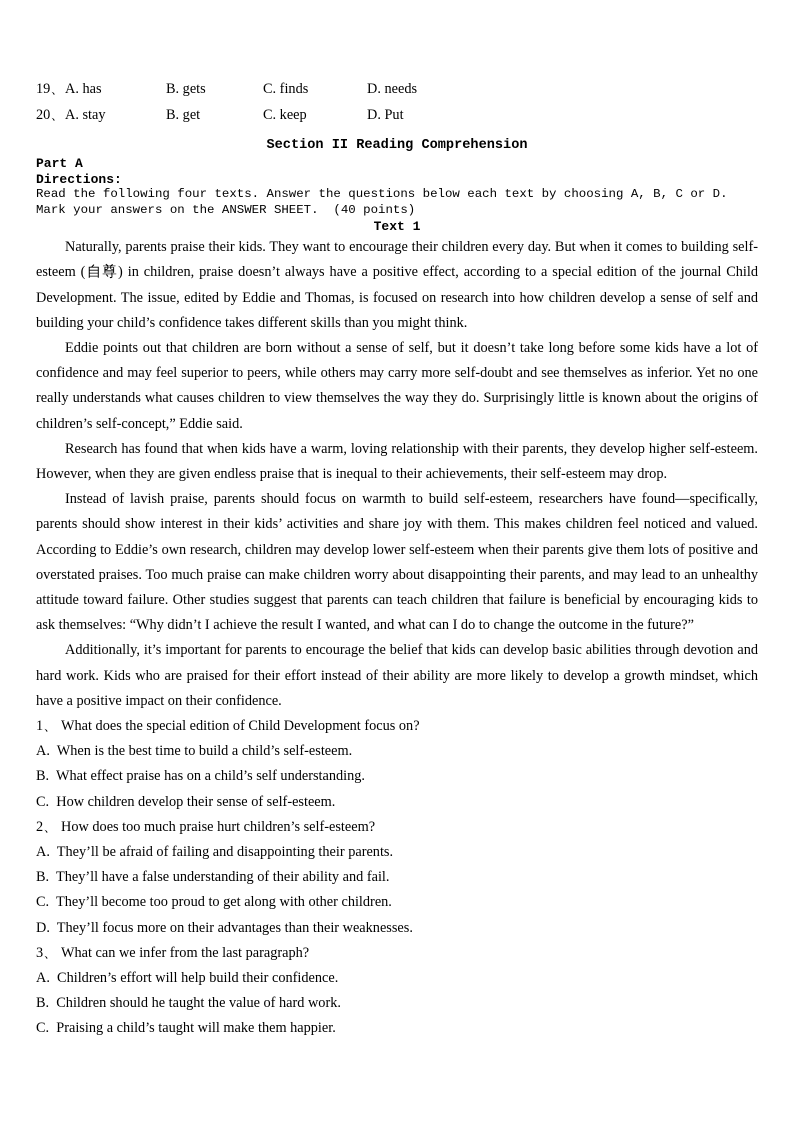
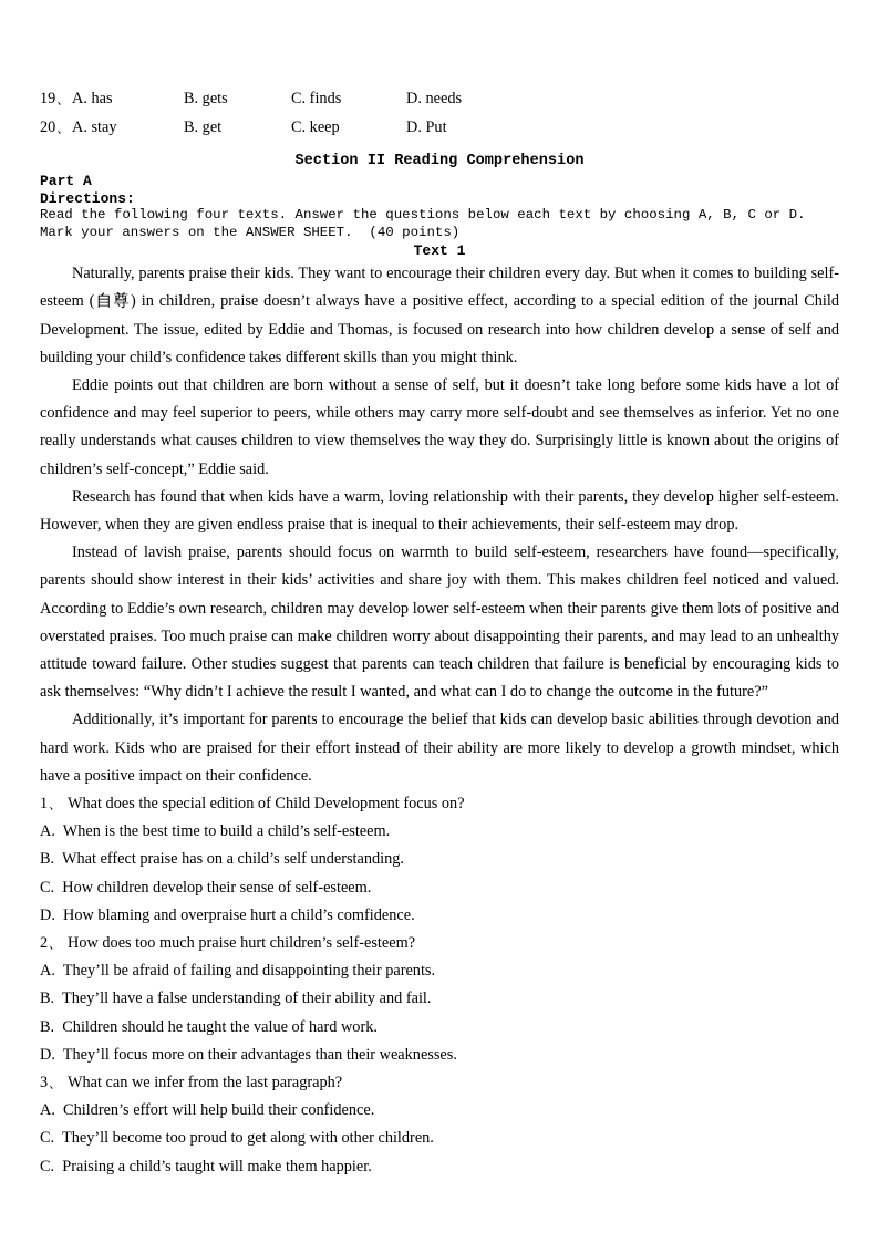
  19、
  A. has
  B. gets
  C. finds
  D. needs
  20、
  A. stay
  B. get
  C. keep
  D. Put
  Section II Reading Comprehension
  Part A
  Directions:
  Read the following four texts. Answer the questions below each text by choosing A, B, C or D. Mark your answers on the ANSWER SHEET. (40 points)
  Text 1
  Naturally, parents praise their kids. They want to encourage their children every day. But when it comes to building self-esteem (自尊) in children, praise doesn’t always have a positive effect, according to a special edition of the journal Child Development. The issue, edited by Eddie and Thomas, is focused on research into how children develop a sense of self and building your child’s confidence takes different skills than you might think.
  Eddie points out that children are born without a sense of self, but it doesn’t take long before some kids have a lot of confidence and may feel superior to peers, while others may carry more self-doubt and see themselves as inferior. Yet no one really understands what causes children to view themselves the way they do. Surprisingly little is known about the origins of children’s self-concept,” Eddie said.
  Research has found that when kids have a warm, loving relationship with their parents, they develop higher self-esteem. However, when they are given endless praise that is inequal to their achievements, their self-esteem may drop.
  Instead of lavish praise, parents should focus on warmth to build self-esteem, researchers have found—specifically, parents should show interest in their kids’ activities and share joy with them. This makes children feel noticed and valued. According to Eddie’s own research, children may develop lower self-esteem when their parents give them lots of positive and overstated praises. Too much praise can make children worry about disappointing their parents, and may lead to an unhealthy attitude toward failure. Other studies suggest that parents can teach children that failure is beneficial by encouraging kids to ask themselves: “Why didn’t I achieve the result I wanted, and what can I do to change the outcome in the future?”
  Additionally, it’s important for parents to encourage the belief that kids can develop basic abilities through devotion and hard work. Kids who are praised for their effort instead of their ability are more likely to develop a growth mindset, which have a positive impact on their confidence.
  1、 What does the special edition of Child Development focus on?
  A. When is the best time to build a child’s self-esteem.
  B. What effect praise has on a child’s self understanding.
  C. How children develop their sense of self-esteem.
+ D. How blaming and overpraise hurt a child’s comfidence.
  2、 How does too much praise hurt children’s self-esteem?
  A. They’ll be afraid of failing and disappointing their parents.
  B. They’ll have a false understanding of their ability and fail.
- C. They’ll become too proud to get along with other children.
+ B. Children should he taught the value of hard work.
  D. They’ll focus more on their advantages than their weaknesses.
  3、 What can we infer from the last paragraph?
  A. Children’s effort will help build their confidence.
- B. Children should he taught the value of hard work.
+ C. They’ll become too proud to get along with other children.
  C. Praising a child’s taught will make them happier.
